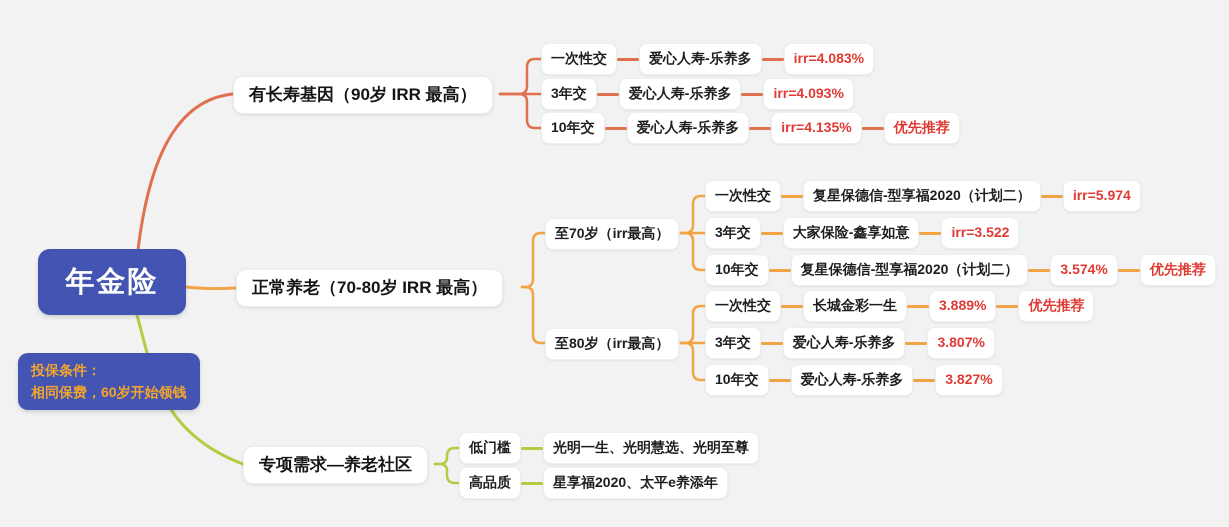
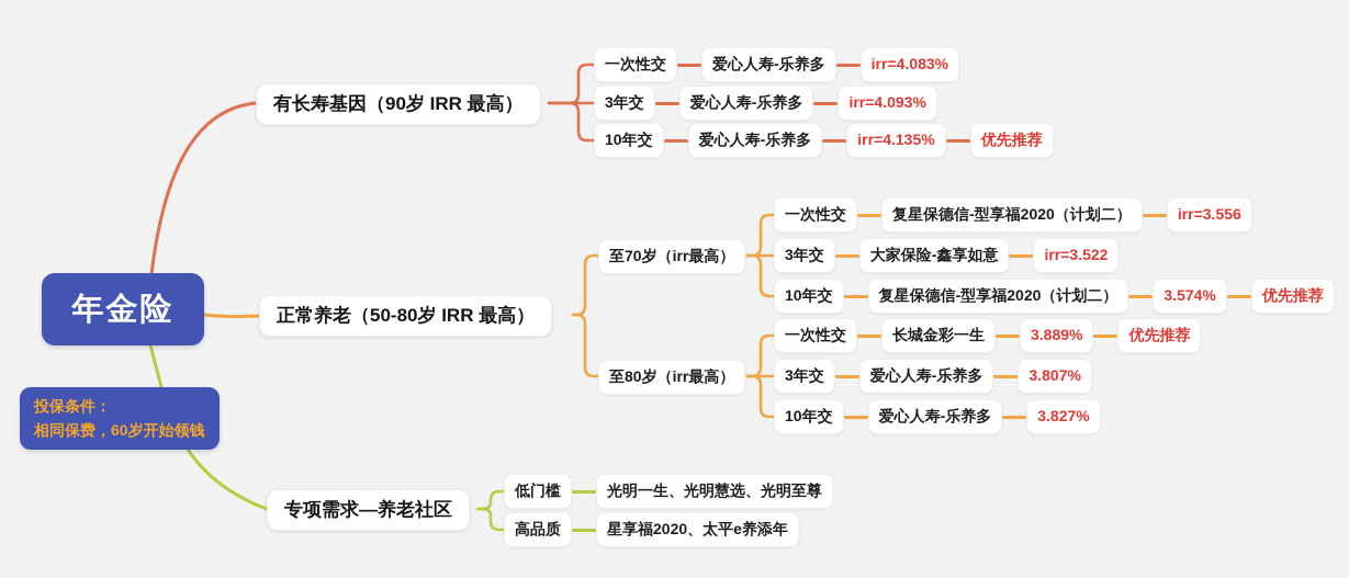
  年金险
  投保条件：
  相同保费，60岁开始领钱
  有长寿基因（90岁 IRR 最高）
  一次性交
  爱心人寿-乐养多
  irr=4.083%
  3年交
  爱心人寿-乐养多
  irr=4.093%
  10年交
  爱心人寿-乐养多
  irr=4.135%
  优先推荐
- 正常养老（70-80岁 IRR 最高）
+ 正常养老（50-80岁 IRR 最高）
  至70岁（irr最高）
  一次性交
  复星保德信-型享福2020（计划二）
- irr=5.974
+ irr=3.556
  3年交
  大家保险-鑫享如意
  irr=3.522
  10年交
  复星保德信-型享福2020（计划二）
  3.574%
  优先推荐
  至80岁（irr最高）
  一次性交
  长城金彩一生
  3.889%
  优先推荐
  3年交
  爱心人寿-乐养多
  3.807%
  10年交
  爱心人寿-乐养多
  3.827%
  专项需求—养老社区
  低门槛
  光明一生、光明慧选、光明至尊
  高品质
  星享福2020、太平e养添年
